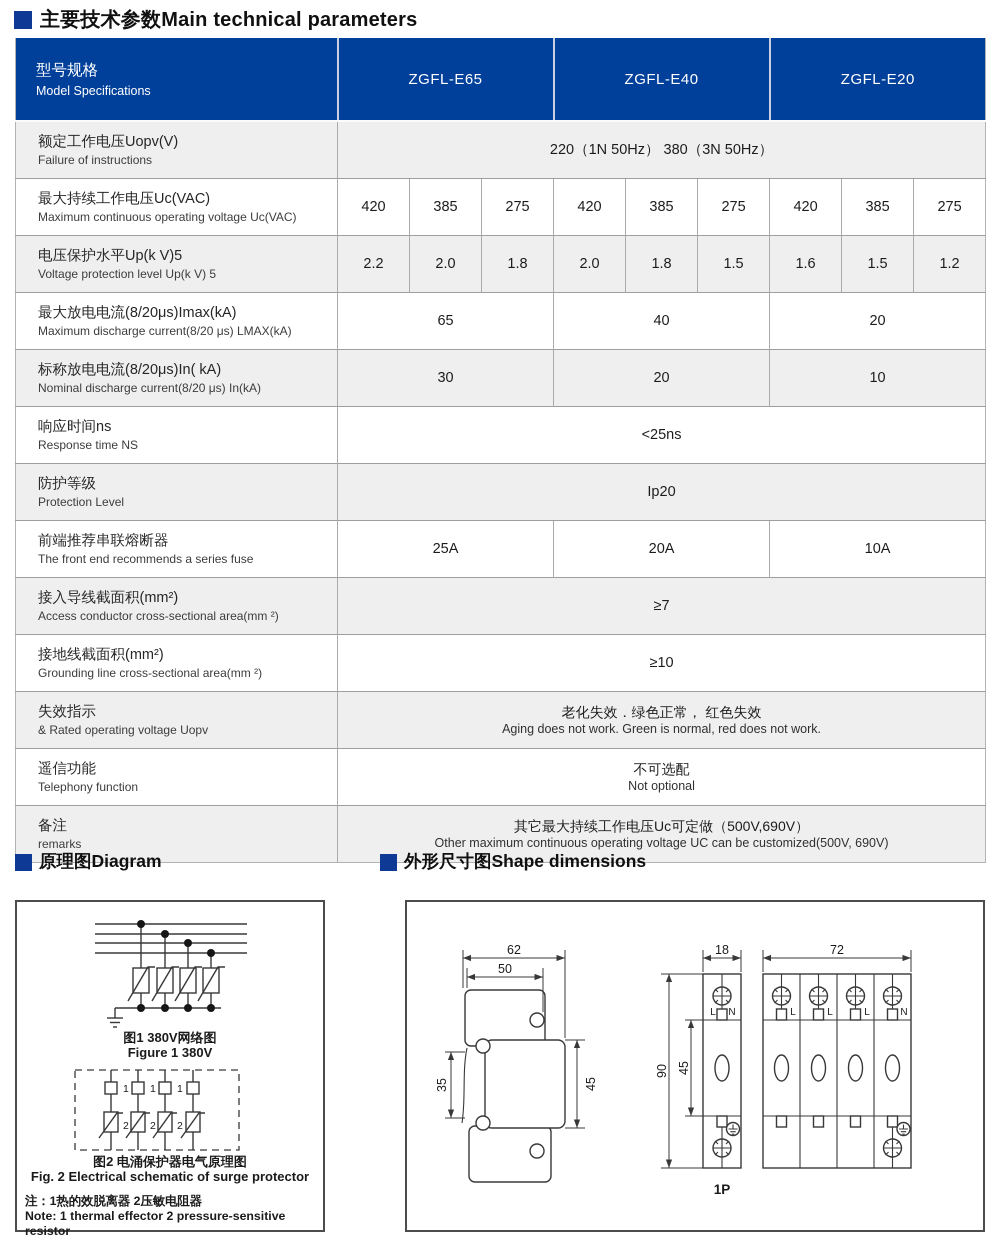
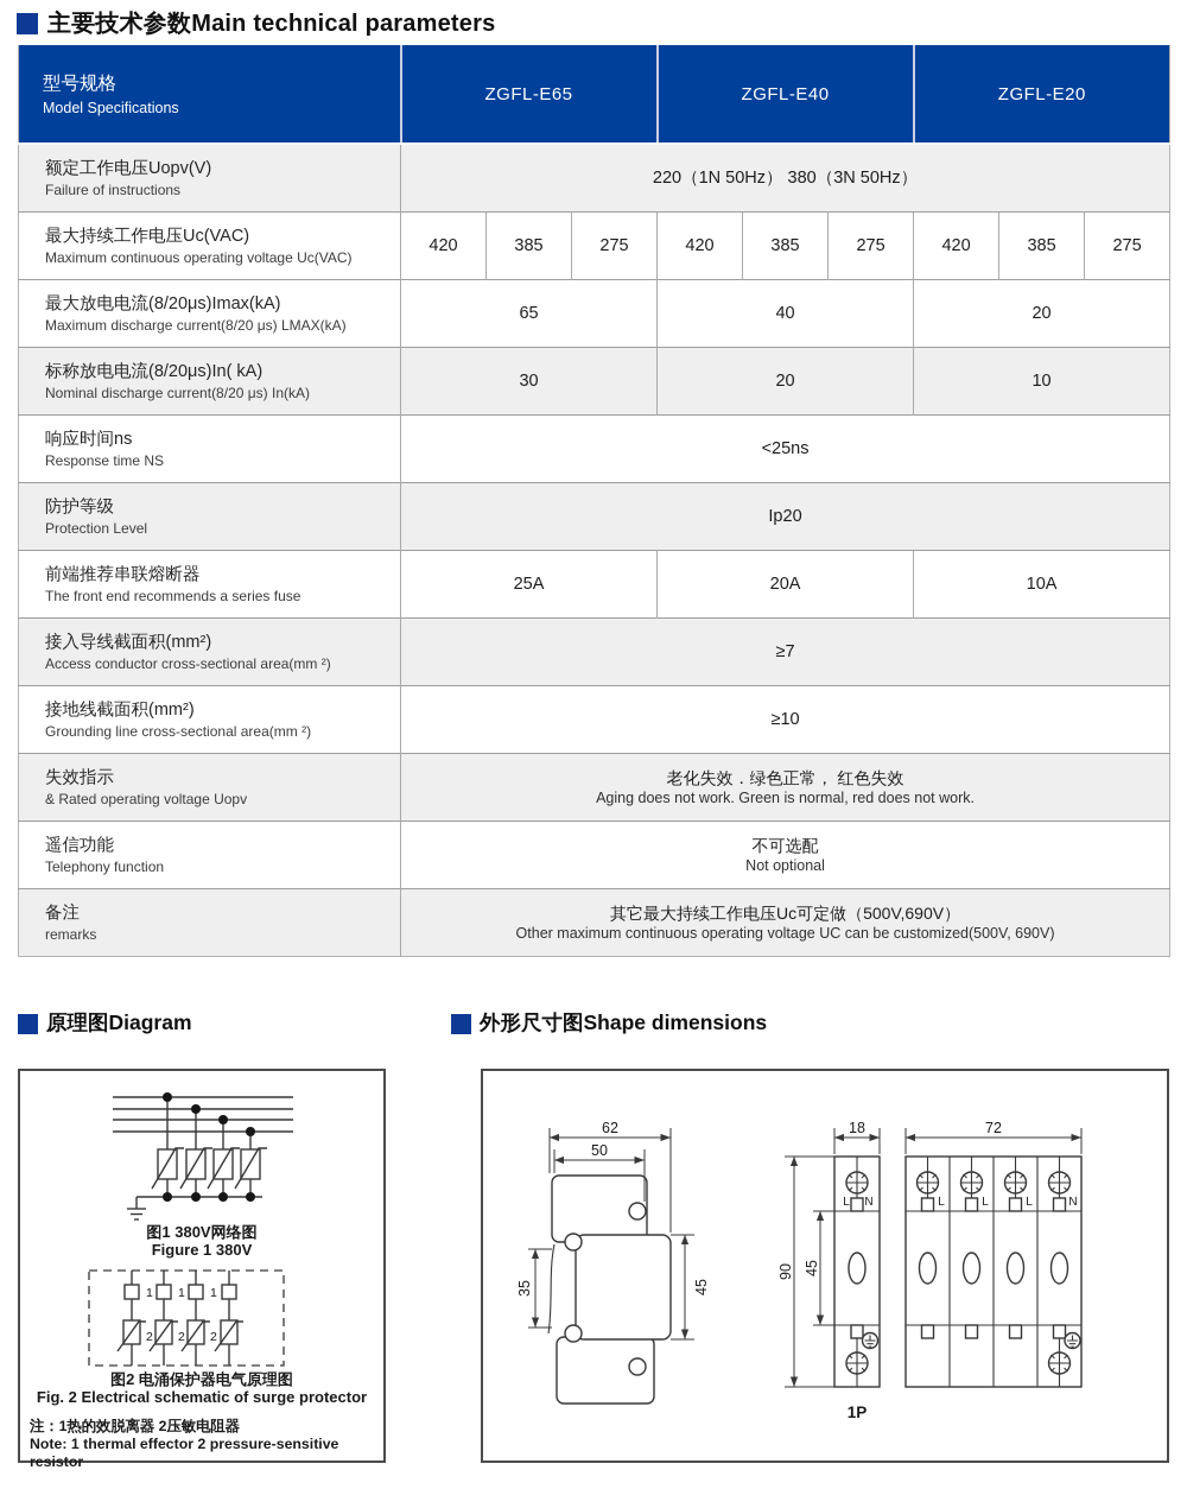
  主要技术参数Main technical parameters
  型号规格 Model Specifications	ZGFL-E65	ZGFL-E40	ZGFL-E20
  额定工作电压Uopv(V)Failure of instructions	220（1N 50Hz） 380（3N 50Hz）
  最大持续工作电压Uc(VAC)Maximum continuous operating voltage Uc(VAC)	420	385	275	420	385	275	420	385	275
- 电压保护水平Up(k V)5Voltage protection level Up(k V) 5	2.2	2.0	1.8	2.0	1.8	1.5	1.6	1.5	1.2
  最大放电电流(8/20μs)Imax(kA)Maximum discharge current(8/20 μs) LMAX(kA)	65	40	20
  标称放电电流(8/20μs)In( kA)Nominal discharge current(8/20 μs) In(kA)	30	20	10
  响应时间nsResponse time NS	<25ns
  防护等级Protection Level	Ip20
  前端推荐串联熔断器The front end recommends a series fuse	25A	20A	10A
  接入导线截面积(mm²)Access conductor cross-sectional area(mm ²)	≥7
  接地线截面积(mm²)Grounding line cross-sectional area(mm ²)	≥10
  失效指示& Rated operating voltage Uopv	老化失效．绿色正常， 红色失效Aging does not work. Green is normal, red does not work.
  遥信功能Telephony function	不可选配Not optional
  备注remarks	其它最大持续工作电压Uc可定做（500V,690V）Other maximum continuous operating voltage UC can be customized(500V, 690V)
  原理图Diagram
  图1 380V网络图
  Figure 1 380V
  1
  1
  1
  2
  2
  2
  图2 电涌保护器电气原理图
  Fig. 2 Electrical schematic of surge protector
  注：1热的效脱离器 2压敏电阻器
  Note: 1 thermal effector 2 pressure-sensitive resistor
  外形尺寸图Shape dimensions
  62
  50
  L
  N
  18
  1P
  L
  L
  L
  N
  72
